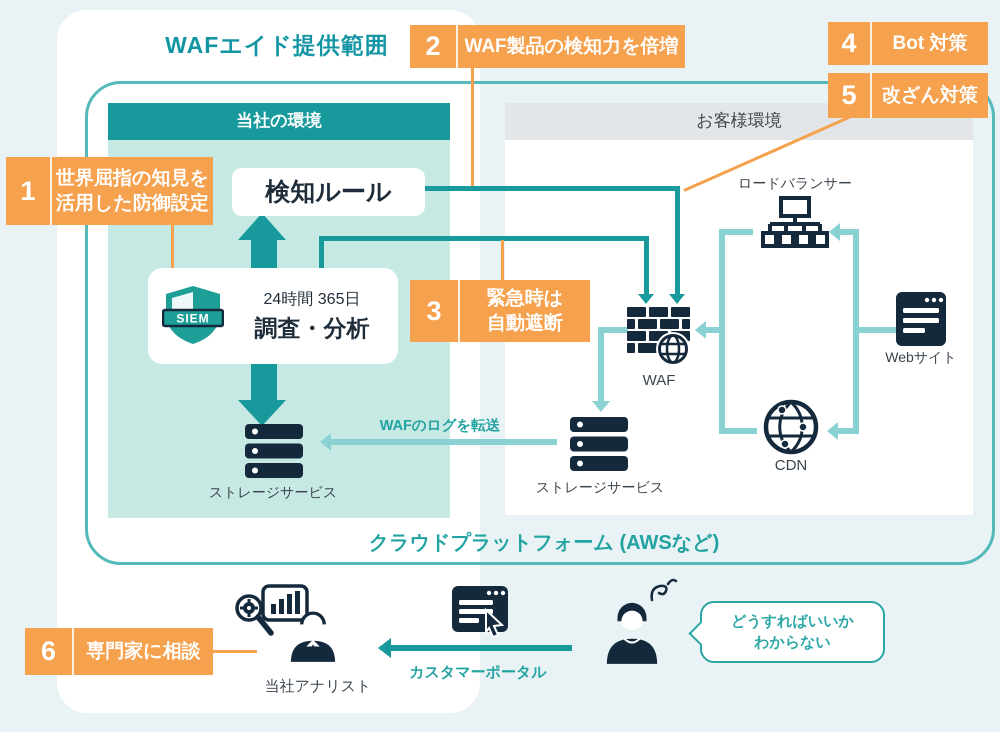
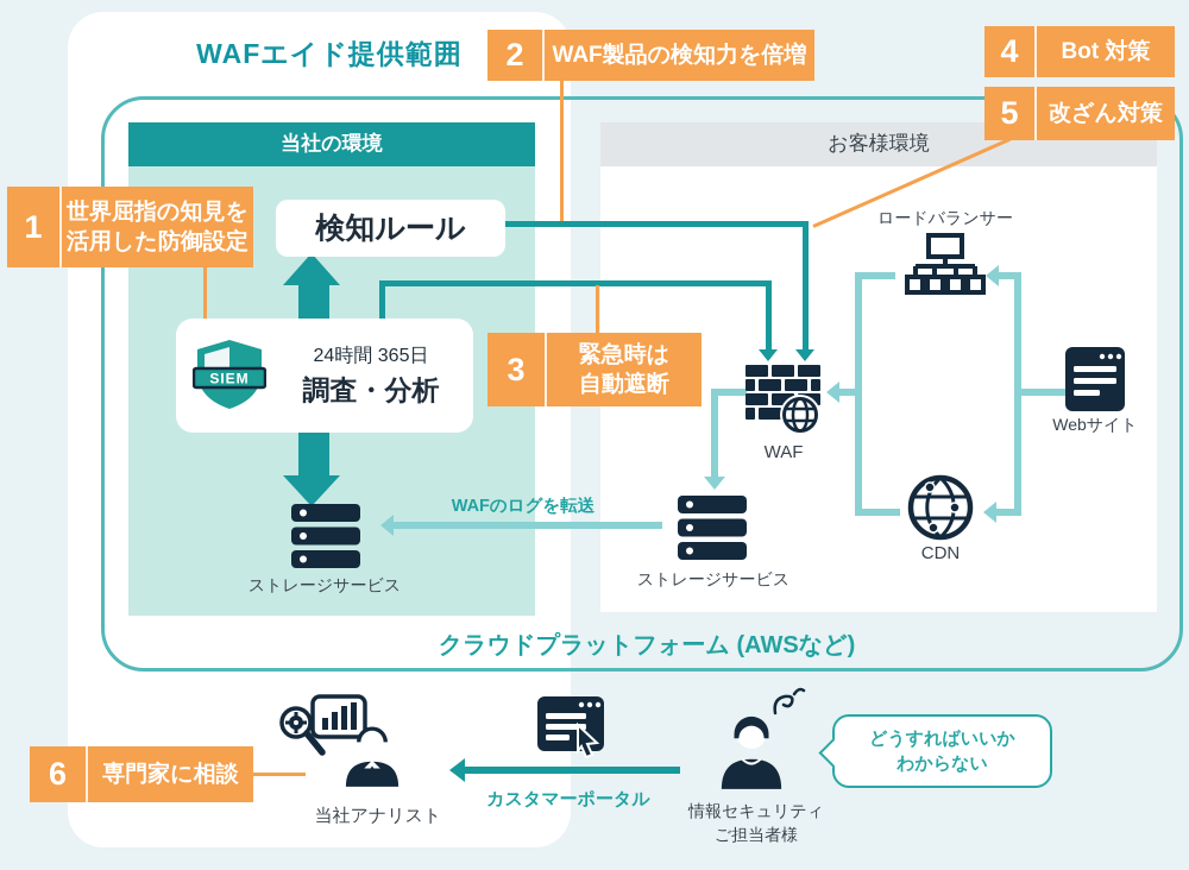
  WAFエイド提供範囲
  クラウドプラットフォーム (AWSなど)
  当社の環境
  お客様環境
  WAFのログを転送
  検知ルール
  SIEM
  24時間 365日
  調査・分析
  ストレージサービス
  ストレージサービス
  WAF
  ロードバランサー
  CDN
  Webサイト
  1
  世界屈指の知見を
  活用した防御設定
  2
  WAF製品の検知力を倍増
  3
  緊急時は
  自動遮断
  4
  Bot 対策
  5
  改ざん対策
  6
  専門家に相談
  当社アナリスト
  カスタマーポータル
+ 情報セキュリティ
+ ご担当者様
  どうすればいいか
  わからない
